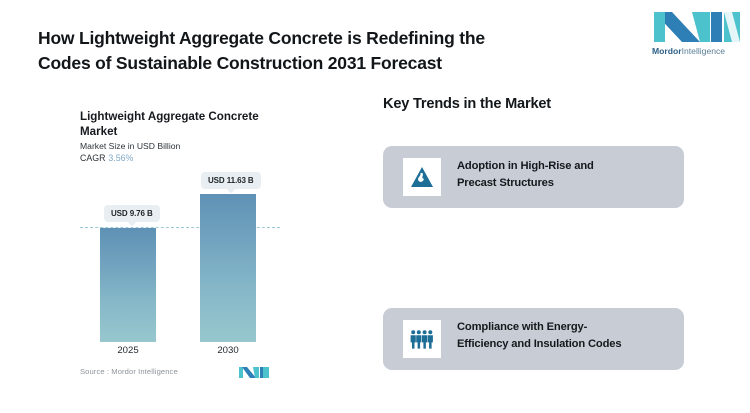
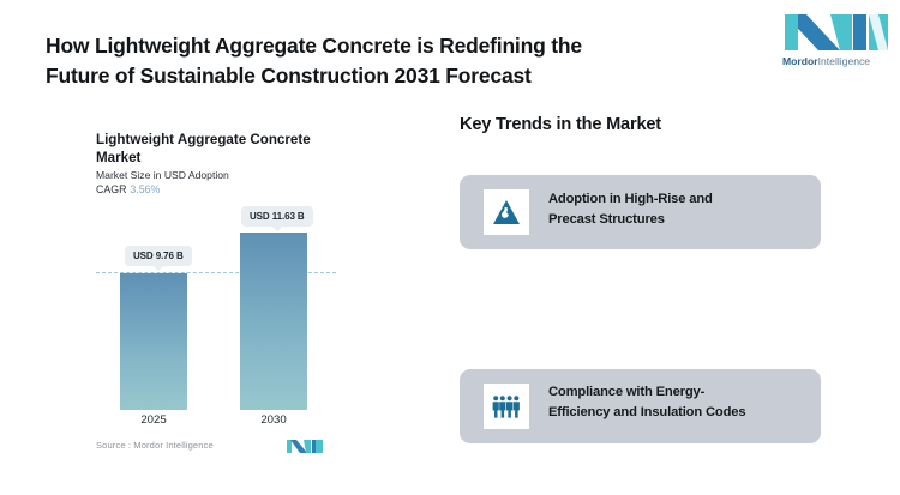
  How Lightweight Aggregate Concrete is Redefining the
- Codes of Sustainable Construction 2031 Forecast
+ Future of Sustainable Construction 2031 Forecast
  MordorIntelligence
  Lightweight Aggregate Concrete Market
- Market Size in USD Billion
+ Market Size in USD Adoption
  CAGR 3.56%
  USD 9.76 B
  USD 11.63 B
  2025
  2030
  Source : Mordor Intelligence
  Key Trends in the Market
  Adoption in High-Rise and
  Precast Structures
  Compliance with Energy-
  Efficiency and Insulation Codes
